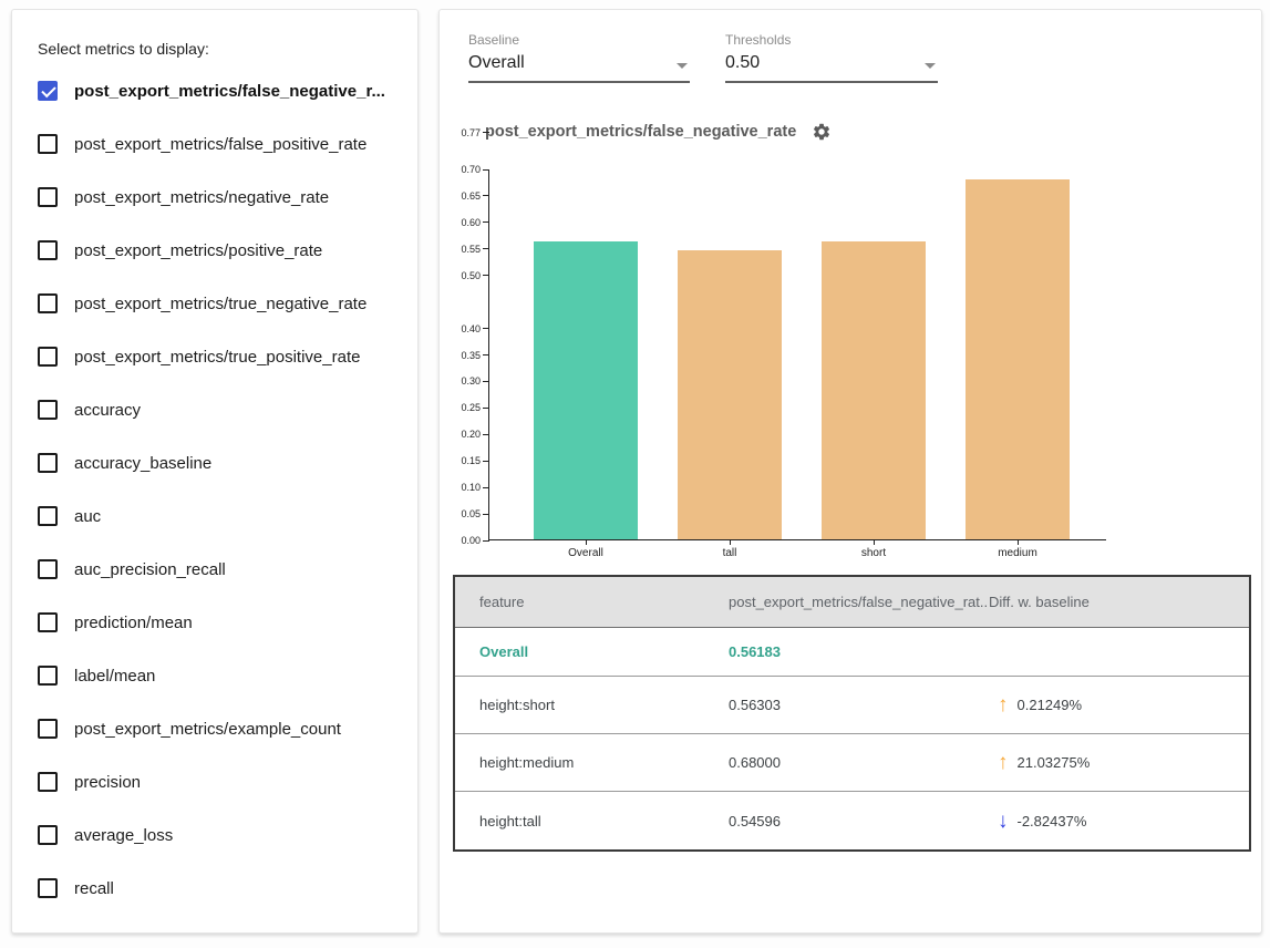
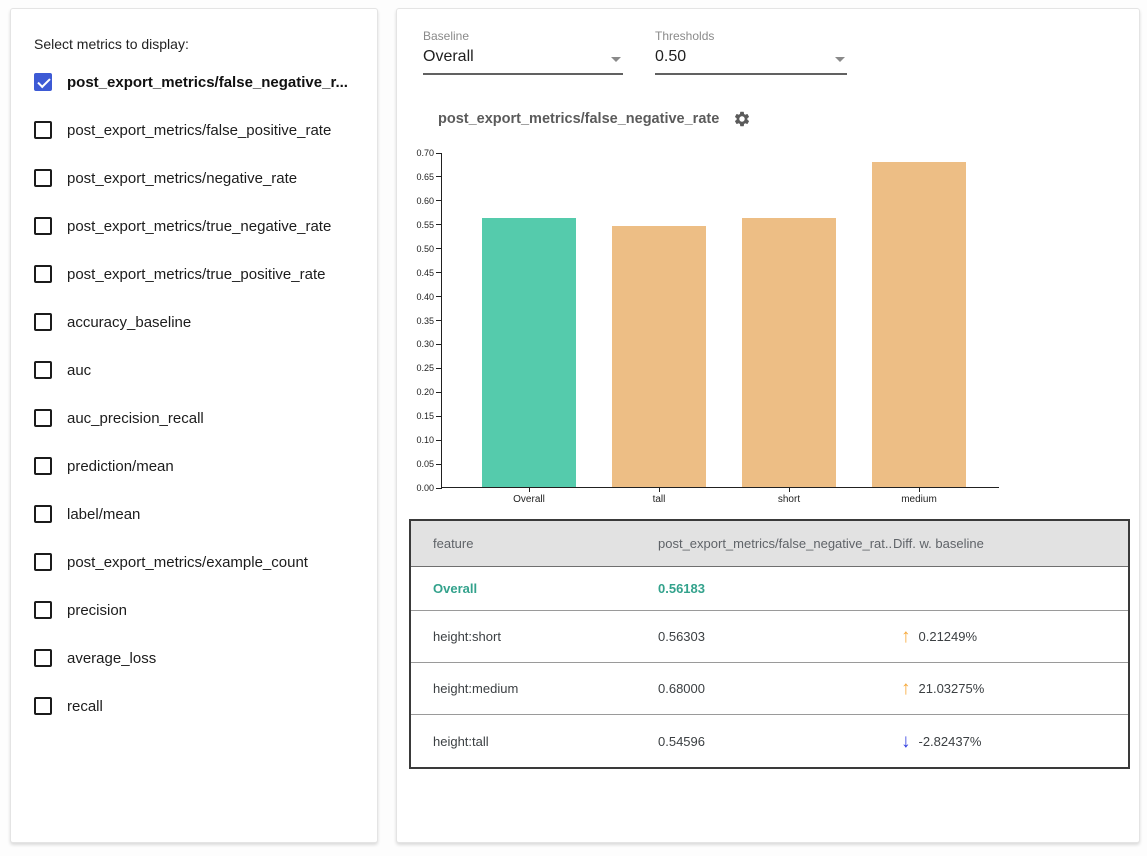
  Select metrics to display:
  post_export_metrics/false_negative_r...
  post_export_metrics/false_positive_rate
  post_export_metrics/negative_rate
- post_export_metrics/positive_rate
  post_export_metrics/true_negative_rate
  post_export_metrics/true_positive_rate
- accuracy
  accuracy_baseline
  auc
  auc_precision_recall
  prediction/mean
  label/mean
  post_export_metrics/example_count
  precision
  average_loss
  recall
  Baseline
  Overall
  Thresholds
  0.50
  post_export_metrics/false_negative_rate
  0.00
  0.05
  0.10
  0.15
  0.20
  0.25
  0.30
  0.35
  0.40
- 0.77
+ 0.45
  0.50
  0.55
  0.60
  0.65
  0.70
  Overall
  tall
  short
  medium
  feature
  post_export_metrics/false_negative_rat..
  Diff. w. baseline
  Overall
  0.56183
  height:short
  0.56303
  ↑
  0.21249%
  height:medium
  0.68000
  ↑
  21.03275%
  height:tall
  0.54596
  ↓
  -2.82437%
